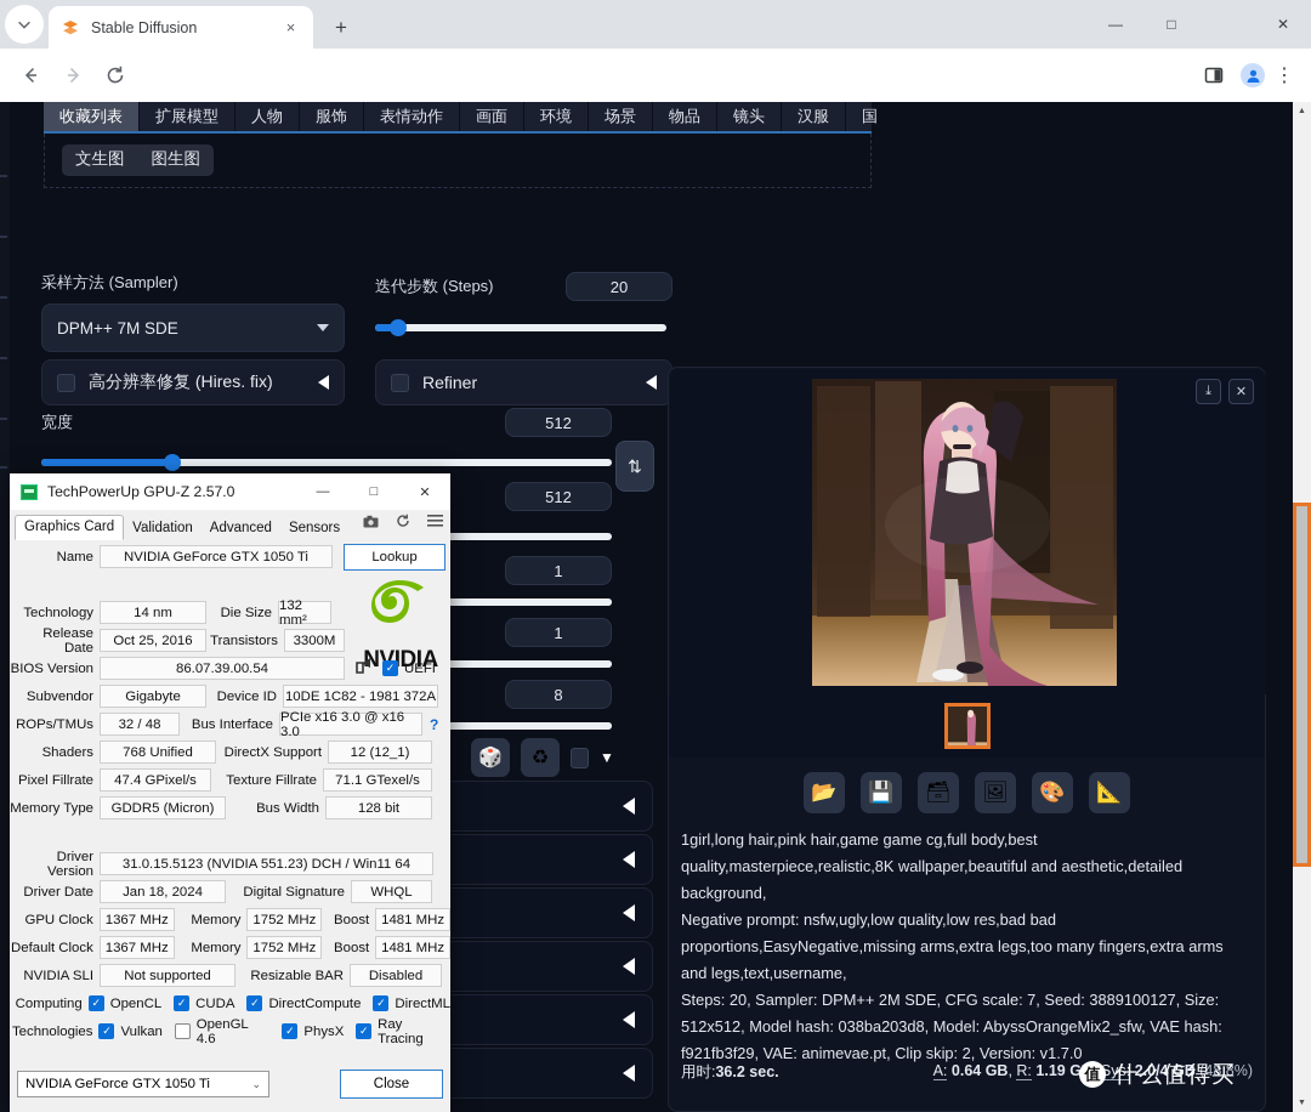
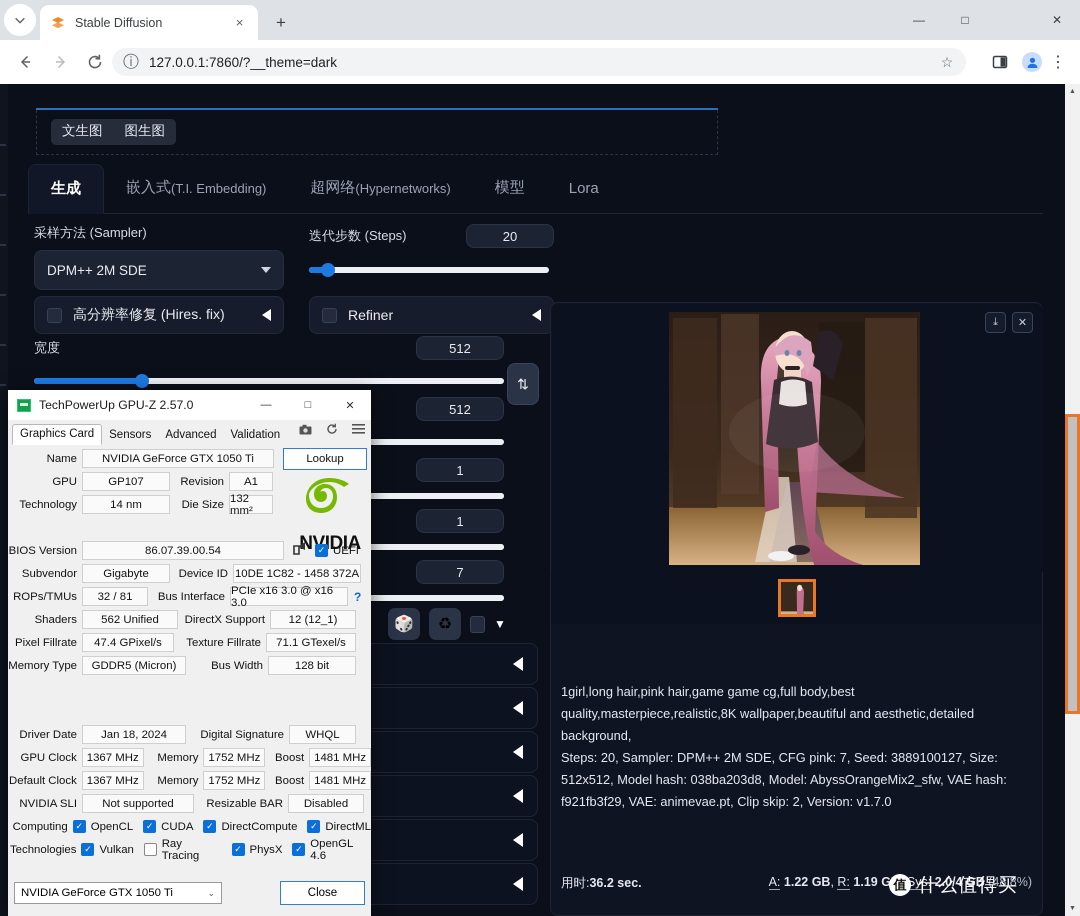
  Stable Diffusion
  ×
  +
  —
  □
  ✕
+ ⓘ
+ 127.0.0.1:7860/?__theme=dark
+ ☆
  ⋮
- 收藏列表
- 扩展模型
- 人物
- 服饰
- 表情动作
- 画面
- 环境
- 场景
- 物品
- 镜头
- 汉服
- 国
  文生图
  图生图
+ 生成
+ 嵌入式
+ (T.I. Embedding)
+ 超网络
+ (Hypernetworks)
+ 模型
+ Lora
  采样方法 (Sampler)
- DPM++ 7M SDE
+ DPM++ 2M SDE
  迭代步数 (Steps)
  20
  高分辨率修复 (Hires. fix)
  Refiner
  宽度
  512
  512
  ⇅
  1
  1
- 8
+ 7
  🎲
  ♻
  ▼
  ⤓
  ✕
- 📂
- 💾
- 🗃
- 🖼
- 🎨
- 📐
  1girl,long hair,pink hair,game game cg,full body,best quality,masterpiece,realistic,8K wallpaper,beautiful and aesthetic,detailed background,
- Negative prompt: nsfw,ugly,low quality,low res,bad bad proportions,EasyNegative,missing arms,extra legs,too many fingers,extra arms and legs,text,username,
- Steps: 20, Sampler: DPM++ 2M SDE, CFG scale: 7, Seed: 3889100127, Size: 512x512, Model hash: 038ba203d8, Model: AbyssOrangeMix2_sfw, VAE hash: f921fb3f29, VAE: animevae.pt, Clip skip: 2, Version: v1.7.0
+ Steps: 20, Sampler: DPM++ 2M SDE, CFG pink: 7, Seed: 3889100127, Size: 512x512, Model hash: 038ba203d8, Model: AbyssOrangeMix2_sfw, VAE hash: f921fb3f29, VAE: animevae.pt, Clip skip: 2, Version: v1.7.0
  用时:36.2 sec.
- A: 0.64 GB, R: 1.19 G Sys: 2.0/4 GB (48.8%)
+ A: 1.22 GB, R: 1.19 G Sys: 2.0/4 GB (48.8%)
  值
  什么值得买
  TechPowerUp GPU-Z 2.57.0
  —
  □
  ✕
  Graphics Card
- Validation
+ Sensors
  Advanced
- Sensors
+ Validation
  Name
  NVIDIA GeForce GTX 1050 Ti
  Lookup
+ GPU
+ GP107
+ Revision
+ A1
  Technology
  14 nm
  Die Size
  132 mm²
- Release Date
- Oct 25, 2016
- Transistors
- 3300M
  BIOS Version
  86.07.39.00.54
  ✓
  UEFI
  Subvendor
  Gigabyte
  Device ID
- 10DE 1C82 - 1981 372A
+ 10DE 1C82 - 1458 372A
  ROPs/TMUs
- 32 / 48
+ 32 / 81
  Bus Interface
  PCIe x16 3.0 @ x16 3.0
  ?
  Shaders
- 768 Unified
+ 562 Unified
  DirectX Support
  12 (12_1)
  Pixel Fillrate
  47.4 GPixel/s
  Texture Fillrate
  71.1 GTexel/s
  Memory Type
  GDDR5 (Micron)
  Bus Width
  128 bit
- Driver Version
- 31.0.15.5123 (NVIDIA 551.23) DCH / Win11 64
  Driver Date
  Jan 18, 2024
  Digital Signature
  WHQL
  GPU Clock
  1367 MHz
  Memory
  1752 MHz
  Boost
  1481 MHz
  Default Clock
  1367 MHz
  Memory
  1752 MHz
  Boost
  1481 MHz
  NVIDIA SLI
  Not supported
  Resizable BAR
  Disabled
  Computing
  ✓
  OpenCL
  ✓
  CUDA
  ✓
  DirectCompute
  ✓
  DirectML
  Technologies
  ✓
  Vulkan
- OpenGL 4.6
+ Ray Tracing
  ✓
  PhysX
  ✓
- Ray Tracing
+ OpenGL 4.6
  NVIDIA GeForce GTX 1050 Ti
  ⌄
  Close
